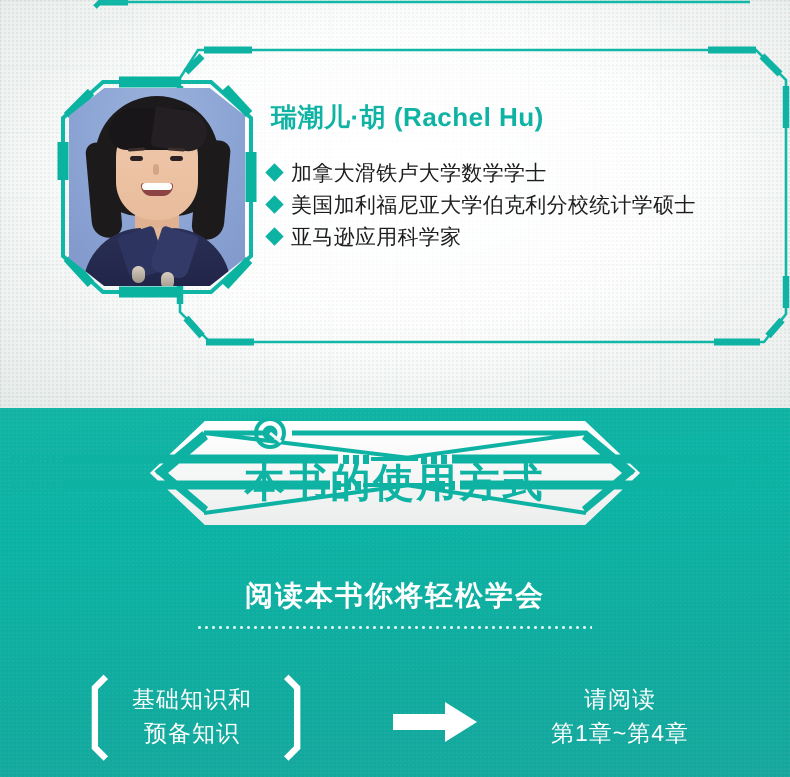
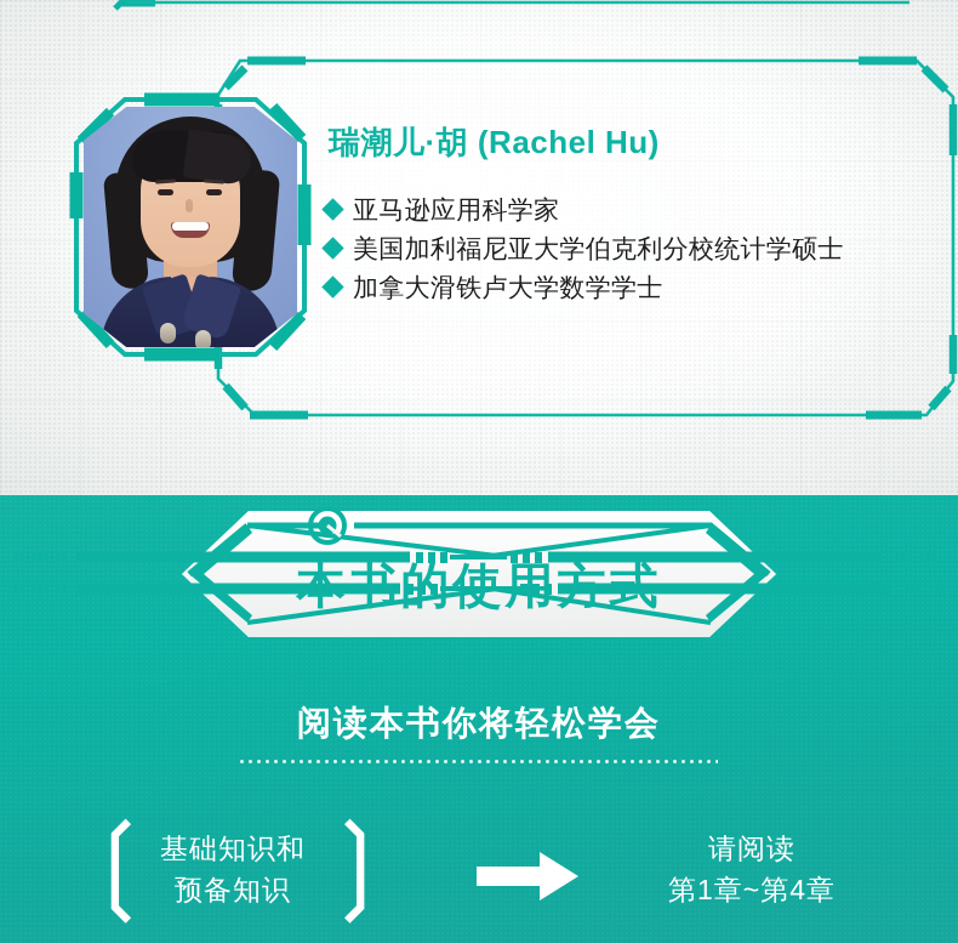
  瑞潮儿·胡 (Rachel Hu)
- 加拿大滑铁卢大学数学学士
+ 亚马逊应用科学家
  美国加利福尼亚大学伯克利分校统计学硕士
- 亚马逊应用科学家
+ 加拿大滑铁卢大学数学学士
  本书的使用方式
  阅读本书你将轻松学会
  ❲
  ❳
  基础知识和
  预备知识
  请阅读
  第1章~第4章
